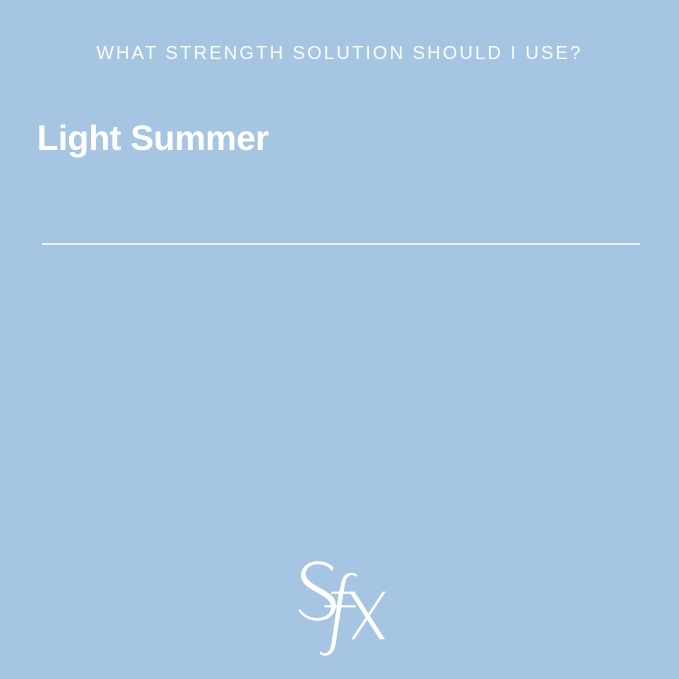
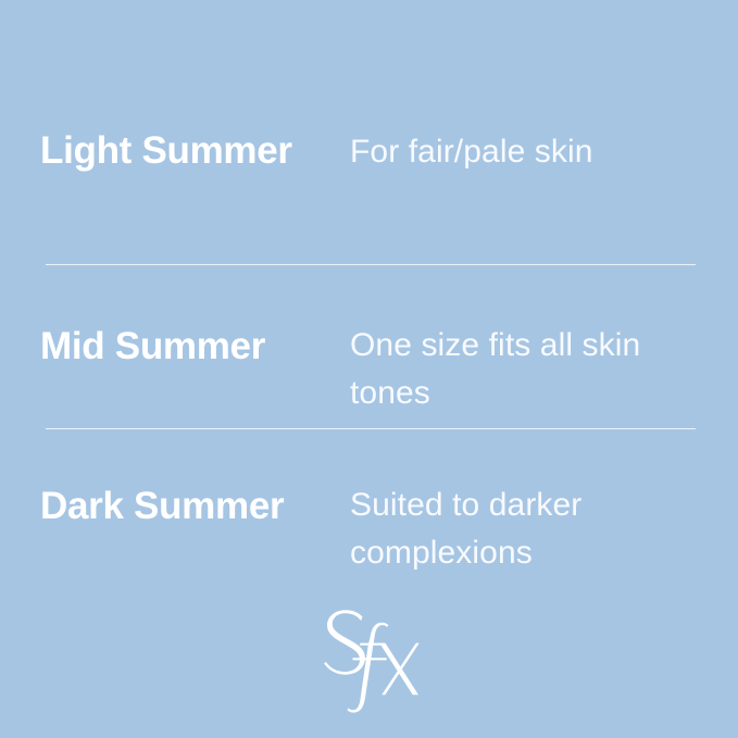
- WHAT STRENGTH SOLUTION SHOULD I USE?
  Light Summer
+ For fair/pale skin
+ Mid Summer
+ One size fits all skin tones
+ Dark Summer
+ Suited to darker complexions
